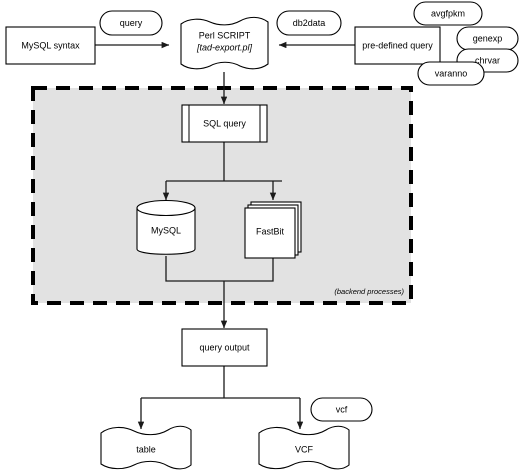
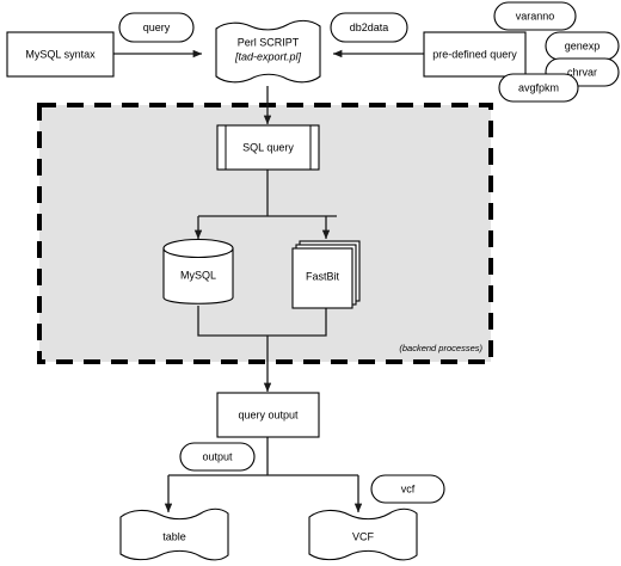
  (backend processes)
  MySQL syntax
  query
  Perl SCRIPT
  [tad-export.pl]
  db2data
  pre-defined query
- avgfpkm
+ varanno
  genexp
  chrvar
- varanno
+ avgfpkm
  SQL query
  MySQL
  FastBit
  query output
+ output
  vcf
  table
  VCF
